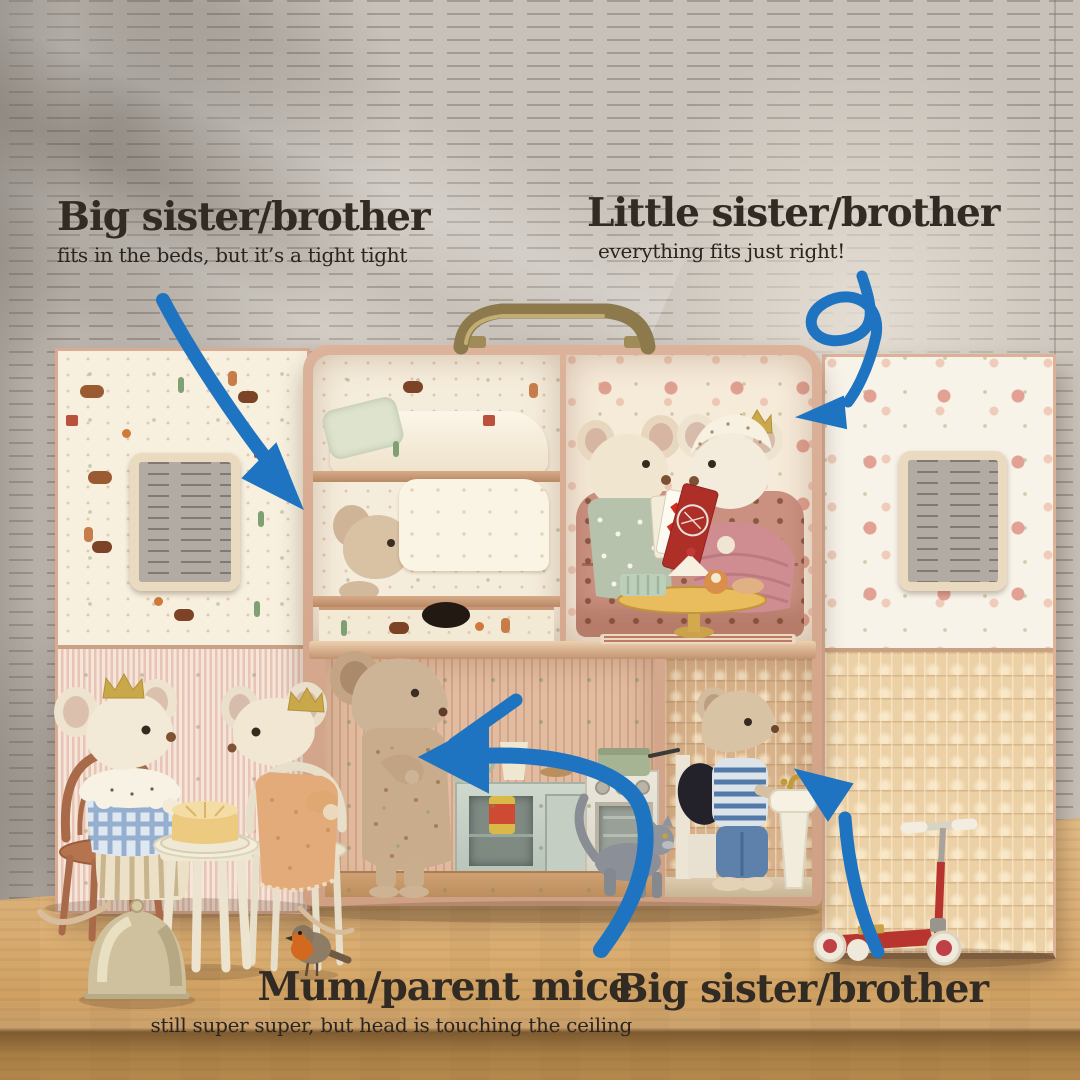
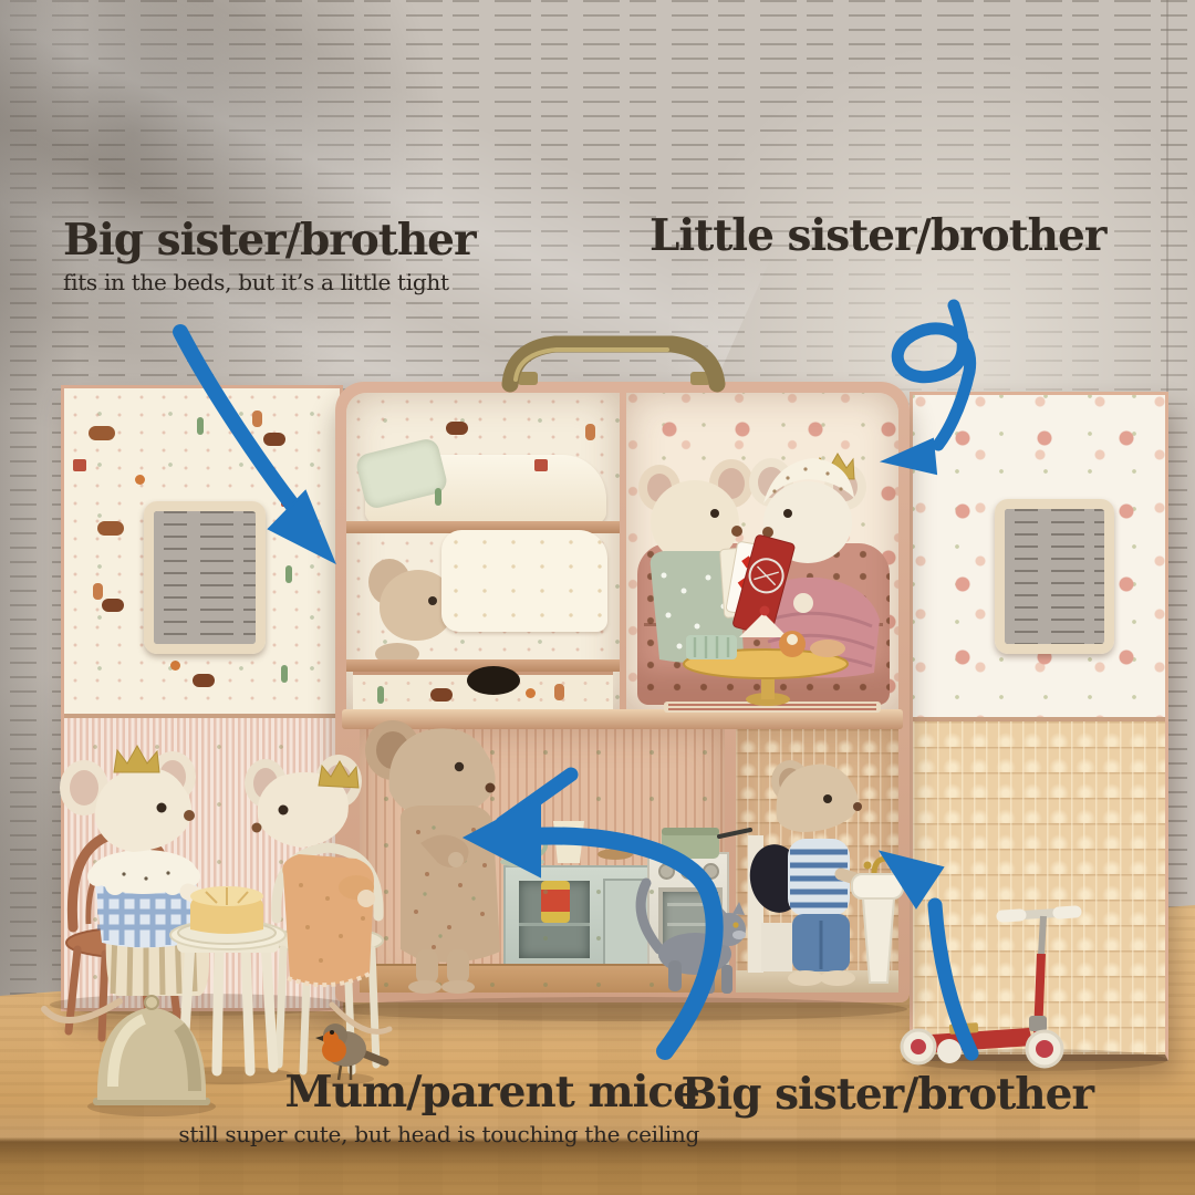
  Big sister/brother
- fits in the beds, but it’s a tight tight
+ fits in the beds, but it’s a little tight
  Little sister/brother
- everything fits just right!
  Mum/parent mice
- still super super, but head is touching the ceiling
+ still super cute, but head is touching the ceiling
  Big sister/brother
